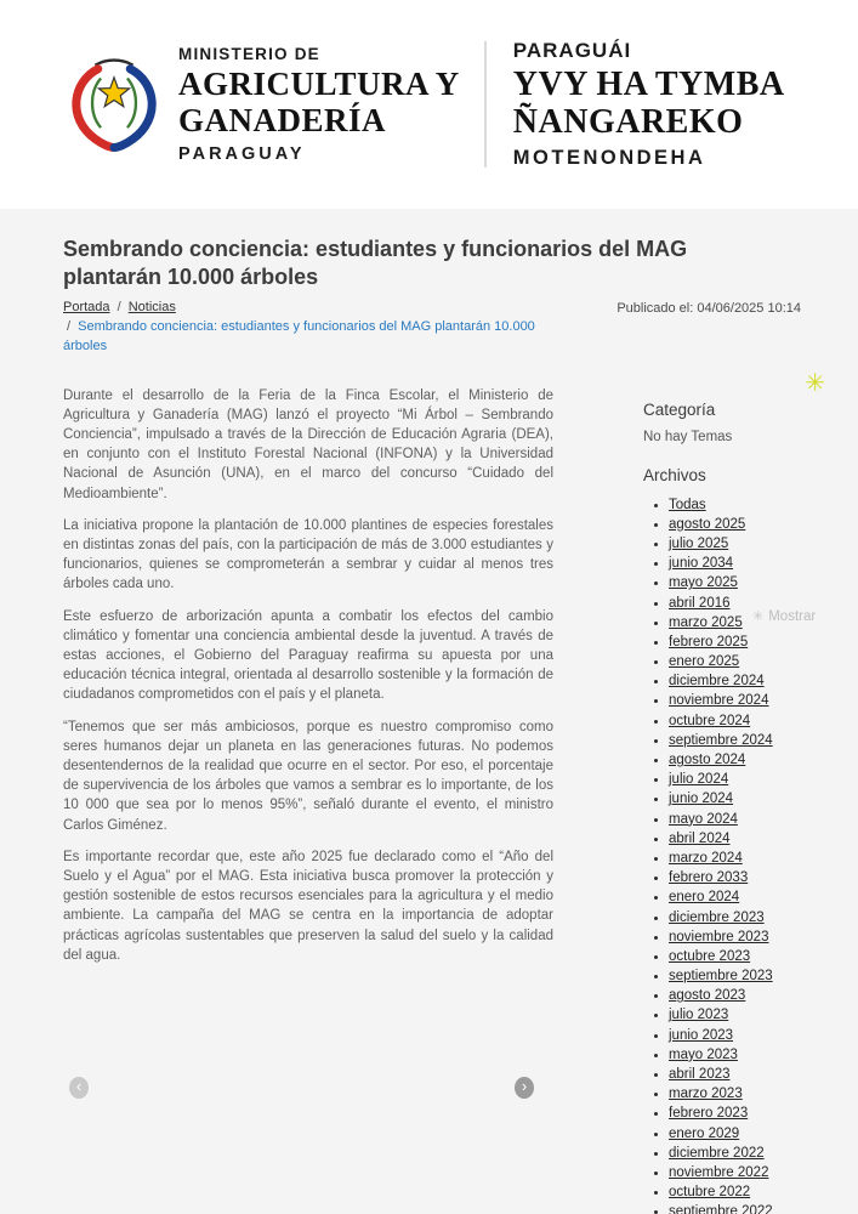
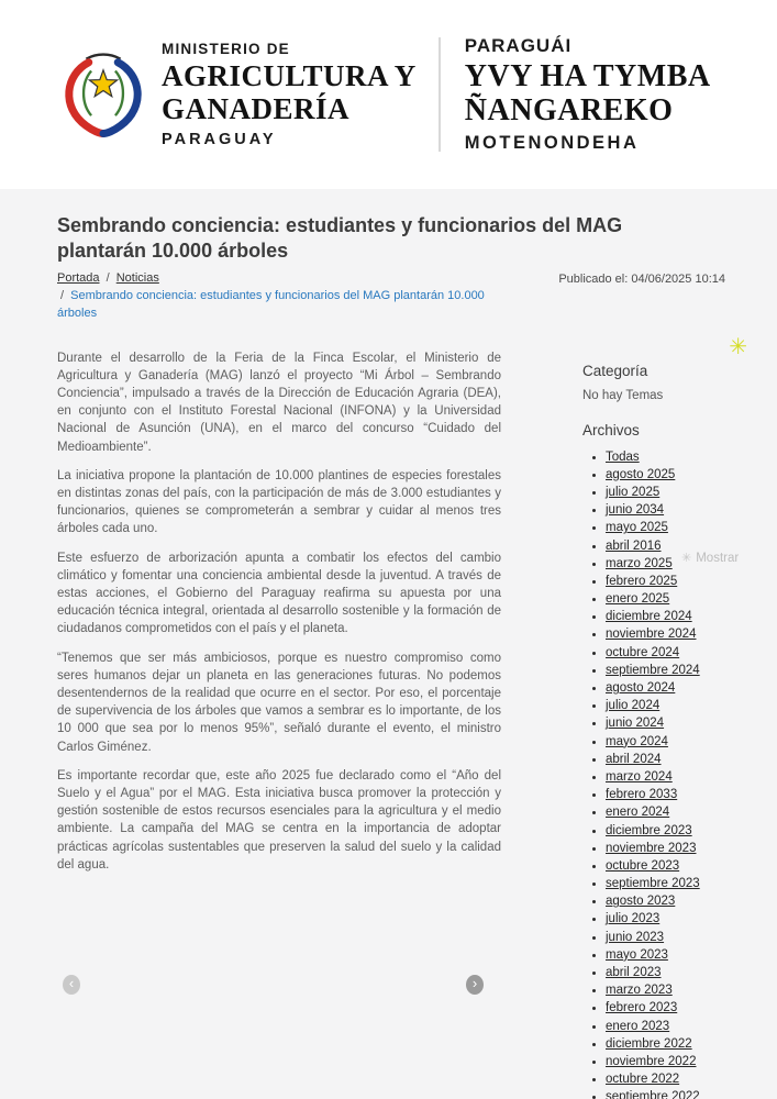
  MINISTERIO DE
  AGRICULTURA Y
  GANADERÍA
  PARAGUAY
  PARAGUÁI
  YVY HA TYMBA
  ÑANGAREKO
  MOTENONDEHA
  Sembrando conciencia: estudiantes y funcionarios del MAG plantarán 10.000 árboles
  Portada / Noticias
  / Sembrando conciencia: estudiantes y funcionarios del MAG plantarán 10.000 árboles
  Publicado el: 04/06/2025 10:14
  Durante el desarrollo de la Feria de la Finca Escolar, el Ministerio de Agricultura y Ganadería (MAG) lanzó el proyecto “Mi Árbol – Sembrando Conciencia”, impulsado a través de la Dirección de Educación Agraria (DEA), en conjunto con el Instituto Forestal Nacional (INFONA) y la Universidad Nacional de Asunción (UNA), en el marco del concurso “Cuidado del Medioambiente”.
  La iniciativa propone la plantación de 10.000 plantines de especies forestales en distintas zonas del país, con la participación de más de 3.000 estudiantes y funcionarios, quienes se comprometerán a sembrar y cuidar al menos tres árboles cada uno.
  Este esfuerzo de arborización apunta a combatir los efectos del cambio climático y fomentar una conciencia ambiental desde la juventud. A través de estas acciones, el Gobierno del Paraguay reafirma su apuesta por una educación técnica integral, orientada al desarrollo sostenible y la formación de ciudadanos comprometidos con el país y el planeta.
  “Tenemos que ser más ambiciosos, porque es nuestro compromiso como seres humanos dejar un planeta en las generaciones futuras. No podemos desentendernos de la realidad que ocurre en el sector. Por eso, el porcentaje de supervivencia de los árboles que vamos a sembrar es lo importante, de los 10 000 que sea por lo menos 95%”, señaló durante el evento, el ministro Carlos Giménez.
  Es importante recordar que, este año 2025 fue declarado como el “Año del Suelo y el Agua” por el MAG. Esta iniciativa busca promover la protección y gestión sostenible de estos recursos esenciales para la agricultura y el medio ambiente. La campaña del MAG se centra en la importancia de adoptar prácticas agrícolas sustentables que preserven la salud del suelo y la calidad del agua.
  Categoría
  No hay Temas
  Archivos
  Todas
  agosto 2025
  julio 2025
  junio 2034
  mayo 2025
  abril 2016
  marzo 2025
  febrero 2025
  enero 2025
  diciembre 2024
  noviembre 2024
  octubre 2024
  septiembre 2024
  agosto 2024
  julio 2024
  junio 2024
  mayo 2024
  abril 2024
  marzo 2024
  febrero 2033
  enero 2024
  diciembre 2023
  noviembre 2023
  octubre 2023
  septiembre 2023
  agosto 2023
  julio 2023
  junio 2023
  mayo 2023
  abril 2023
  marzo 2023
  febrero 2023
- enero 2029
+ enero 2023
  diciembre 2022
  noviembre 2022
  octubre 2022
  septiembre 2022
  ✳
  ✳
  Mostrar
  ‹
  ›
